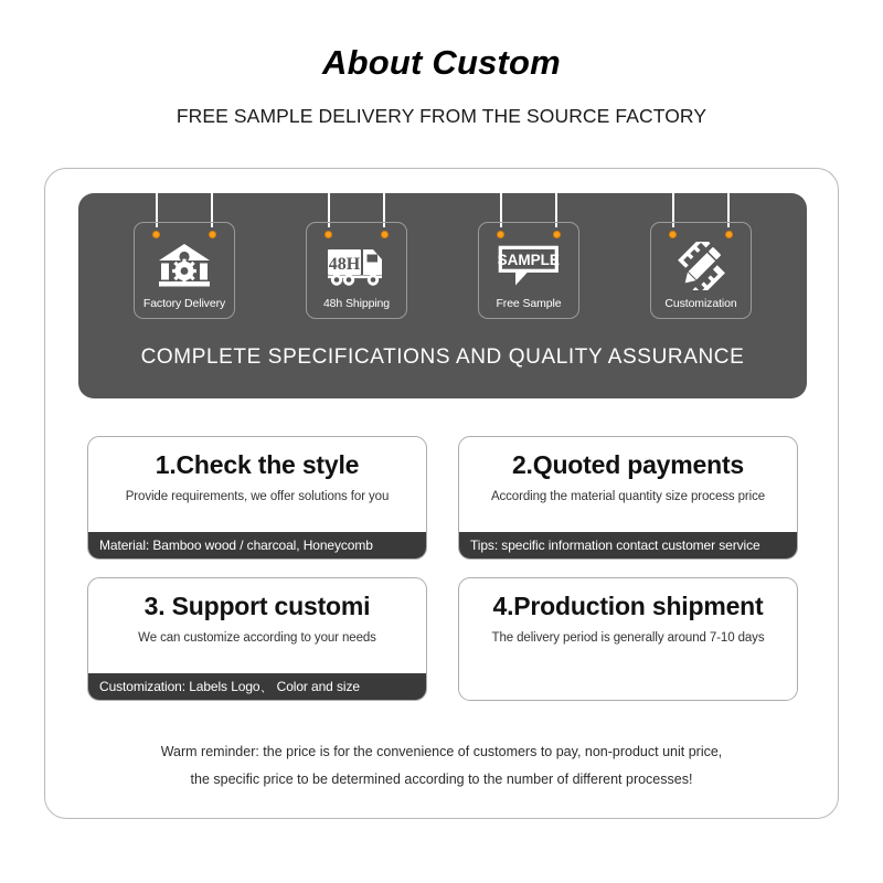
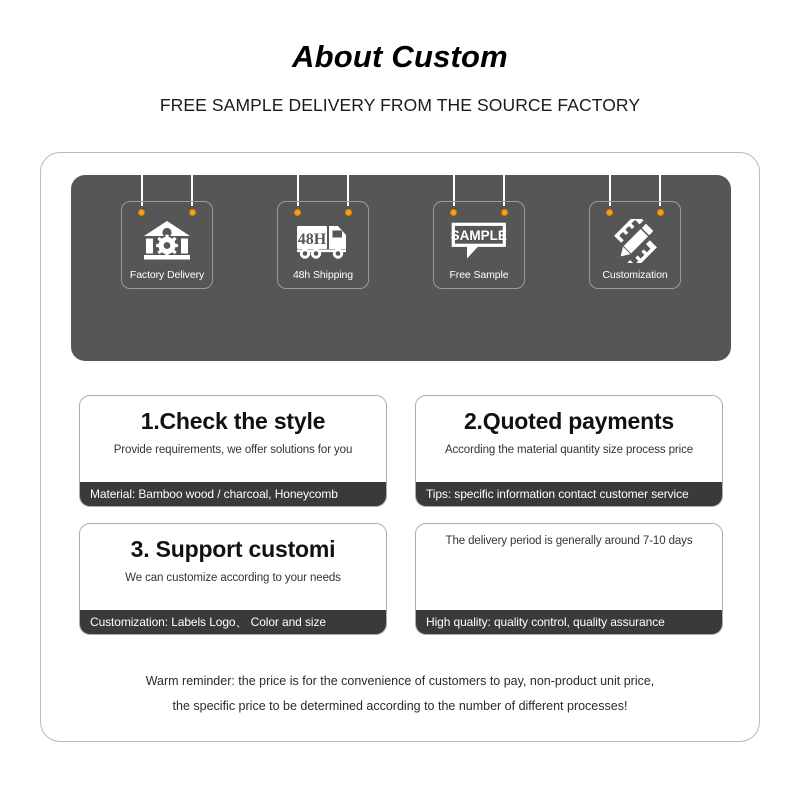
  About Custom
  FREE SAMPLE DELIVERY FROM THE SOURCE FACTORY
  Factory Delivery
  48H
  48h Shipping
  SAMPLE
  Free Sample
  Customization
- COMPLETE SPECIFICATIONS AND QUALITY ASSURANCE
  1.Check the style
  Provide requirements, we offer solutions for you
  Material: Bamboo wood / charcoal, Honeycomb
  2.Quoted payments
  According the material quantity size process price
  Tips: specific information contact customer service
  3. Support customi
  We can customize according to your needs
  Customization: Labels Logo、 Color and size
- 4.Production shipment
  The delivery period is generally around 7-10 days
+ High quality: quality control, quality assurance
  Warm reminder: the price is for the convenience of customers to pay, non-product unit price,
  the specific price to be determined according to the number of different processes!
